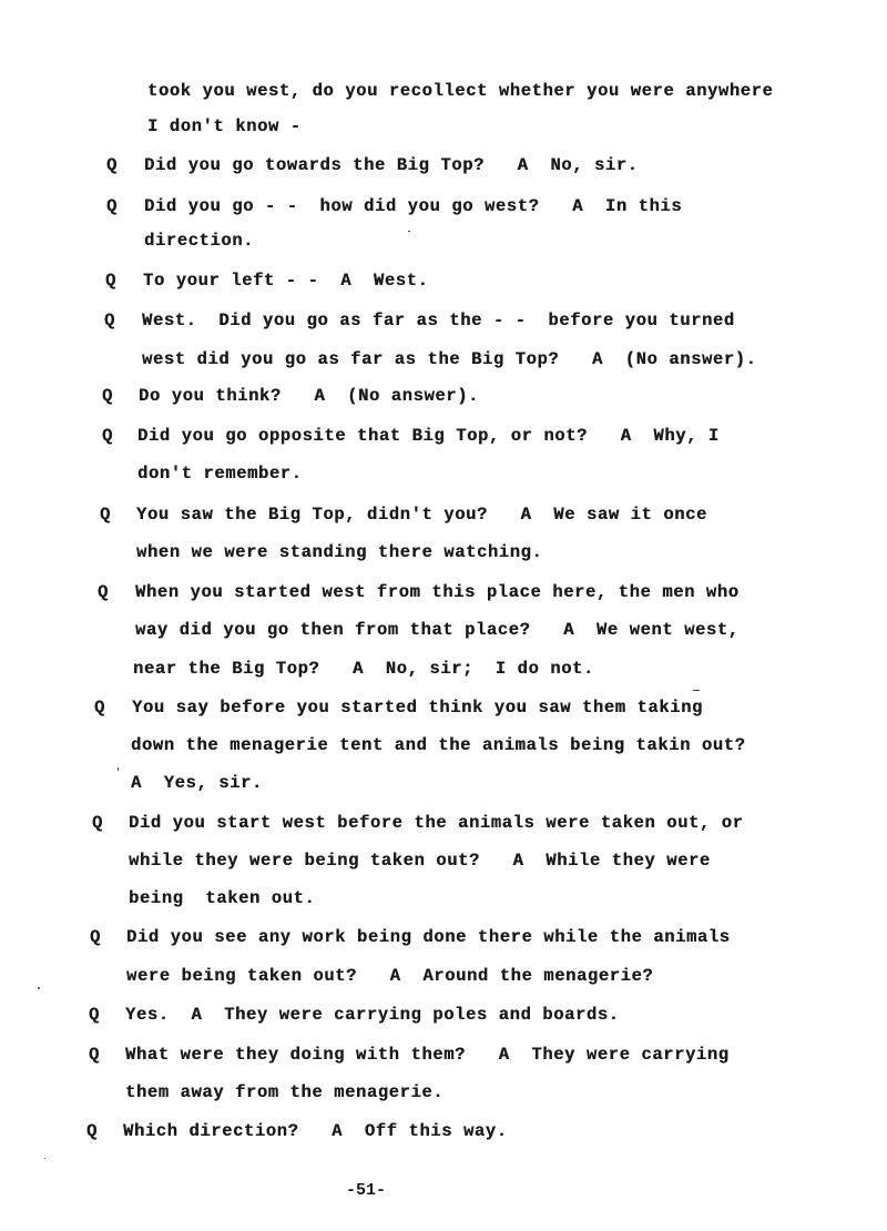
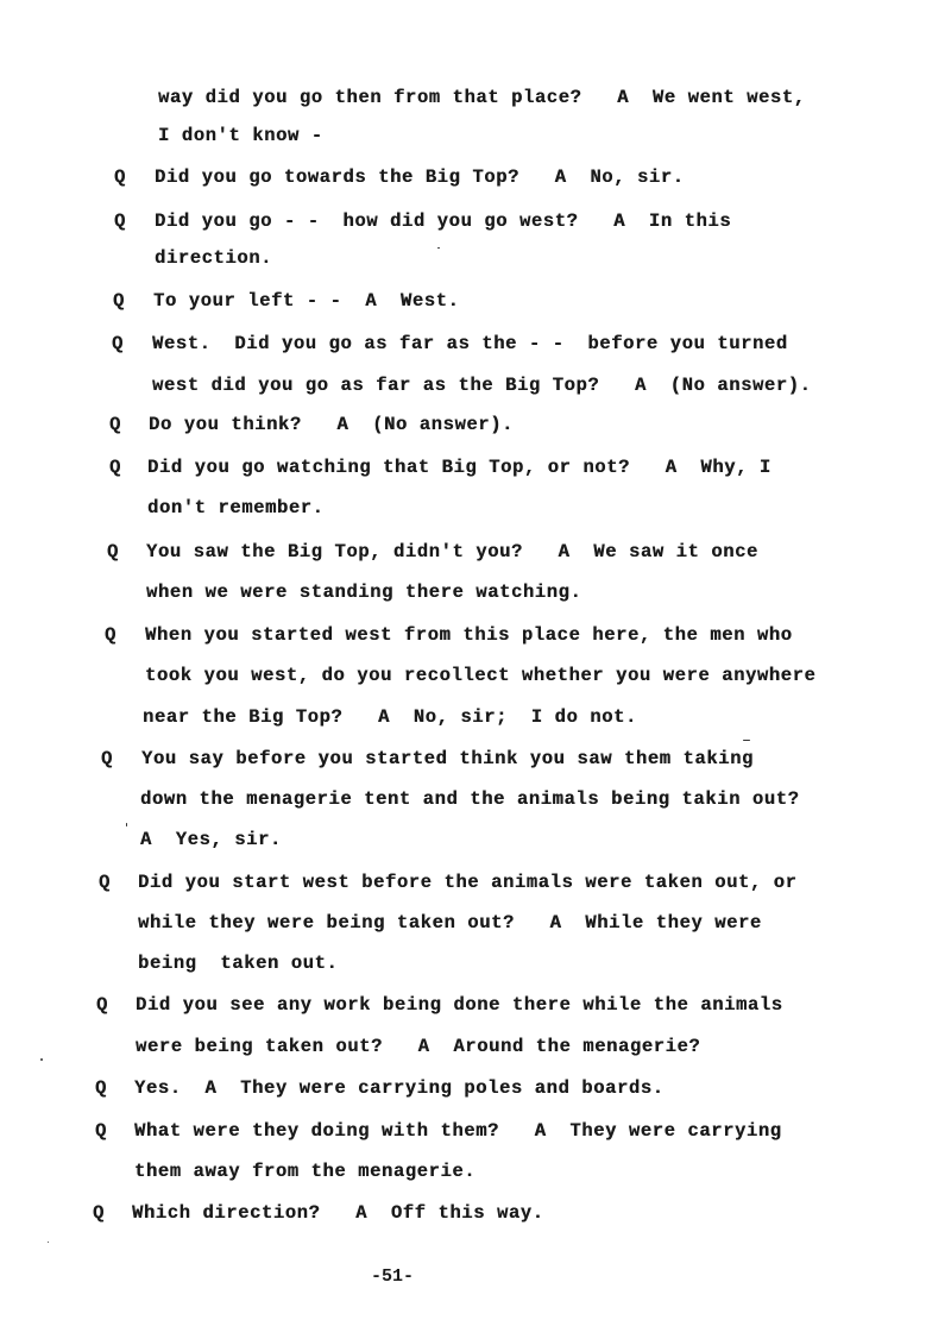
- took you west, do you recollect whether you were anywhere
+ way did you go then from that place? A We went west,
  I don't know -
  Q
  Did you go towards the Big Top? A No, sir.
  Q
  Did you go - - how did you go west? A In this
  direction.
  Q
  To your left - - A West.
  Q
  West. Did you go as far as the - - before you turned
  west did you go as far as the Big Top? A (No answer).
  Q
  Do you think? A (No answer).
  Q
- Did you go opposite that Big Top, or not? A Why, I
+ Did you go watching that Big Top, or not? A Why, I
  don't remember.
  Q
  You saw the Big Top, didn't you? A We saw it once
  when we were standing there watching.
  Q
  When you started west from this place here, the men who
- way did you go then from that place? A We went west,
+ took you west, do you recollect whether you were anywhere
  near the Big Top? A No, sir; I do not.
  Q
  You say before you started think you saw them taking
  down the menagerie tent and the animals being takin out?
  A Yes, sir.
  Q
  Did you start west before the animals were taken out, or
  while they were being taken out? A While they were
  being taken out.
  Q
  Did you see any work being done there while the animals
  were being taken out? A Around the menagerie?
  Q
  Yes. A They were carrying poles and boards.
  Q
  What were they doing with them? A They were carrying
  them away from the menagerie.
  Q
  Which direction? A Off this way.
  -51-
